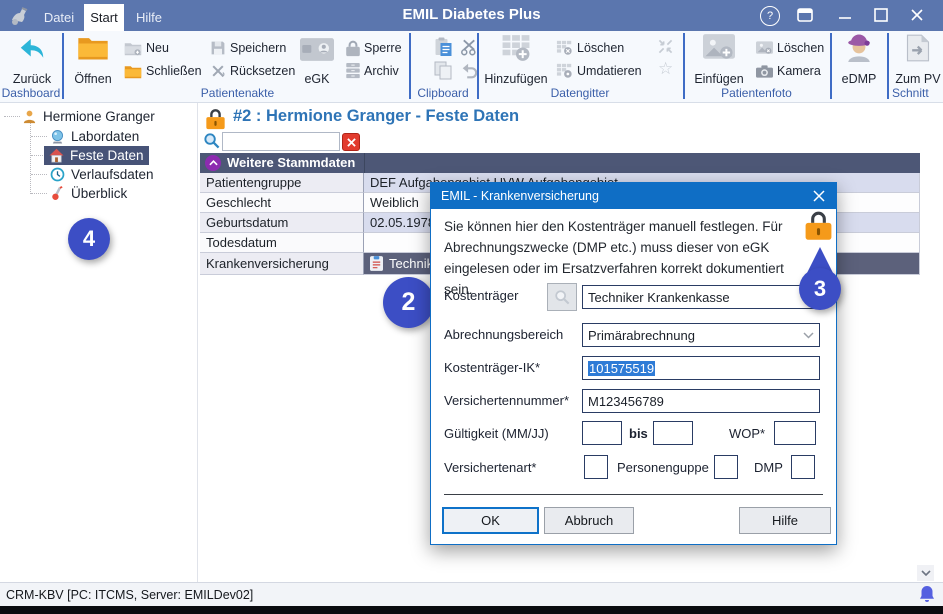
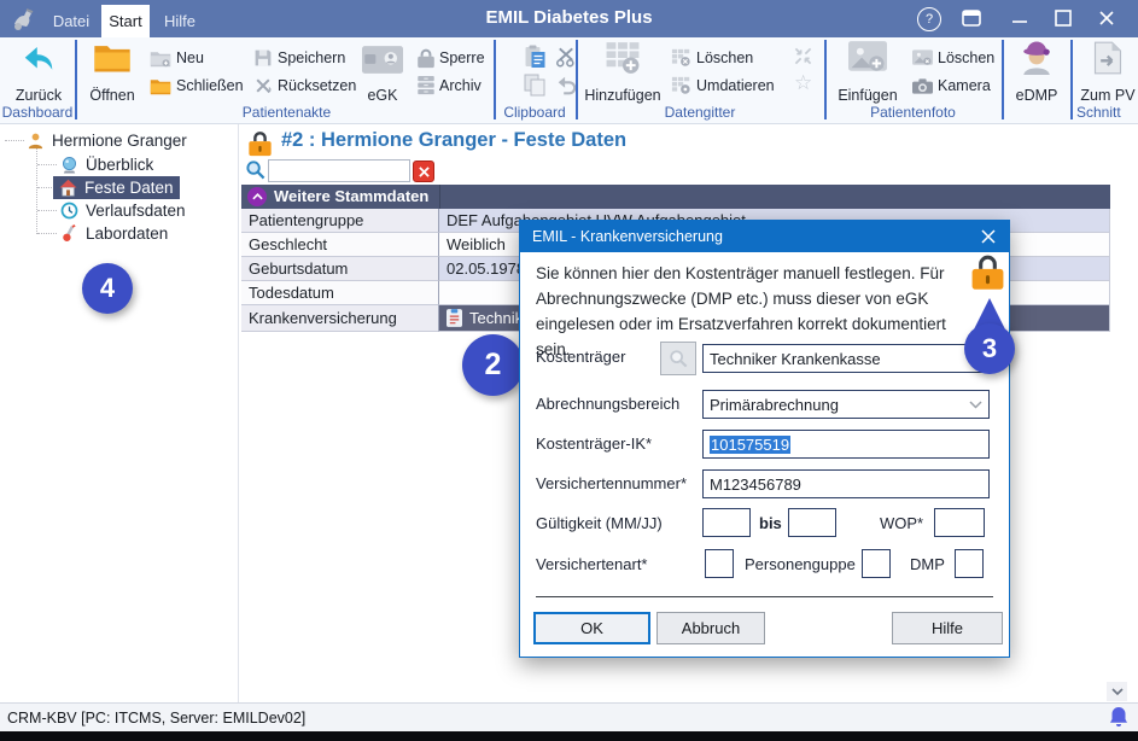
  Datei
  Start
  Hilfe
  EMIL Diabetes Plus
  ?
  Zurück
  Dashboard
  Öffnen
  Neu
  Schließen
  Speichern
  Rücksetzen
  eGK
  Sperre
  Archiv
  Patientenakte
  Clipboard
  Hinzufügen
  Löschen
  Umdatieren
  ☆
  Datengitter
  Einfügen
  Löschen
  Kamera
  Patientenfoto
  eDMP
  Zum PV
  Schnitt
  Hermione Granger
- Labordaten
+ Überblick
  Feste Daten
  Verlaufsdaten
- Überblick
+ Labordaten
  4
  #2 : Hermione Granger - Feste Daten
  Weitere Stammdaten
  Patientengruppe
  Geschlecht
  Weiblich
  Geburtsdatum
  02.05.197
  Todesdatum
  Krankenversicherung
  2
  EMIL - Krankenversicherung
  Sie können hier den Kostenträger manuell festlegen. Für Abrechnungszwecke (DMP etc.) muss dieser von eGK eingelesen oder im Ersatzverfahren korrekt dokumentiert sein.
  Kostenträger
  Techniker Krankenkasse
  Abrechnungsbereich
  Primärabrechnung
  Kostenträger-IK*
  101575519
  Versichertennummer*
  M123456789
  Gültigkeit (MM/JJ)
  bis
  WOP*
  Versichertenart*
  Personenguppe
  DMP
  OK
  Abbruch
  Hilfe
  3
  CRM-KBV [PC: ITCMS, Server: EMILDev02]
